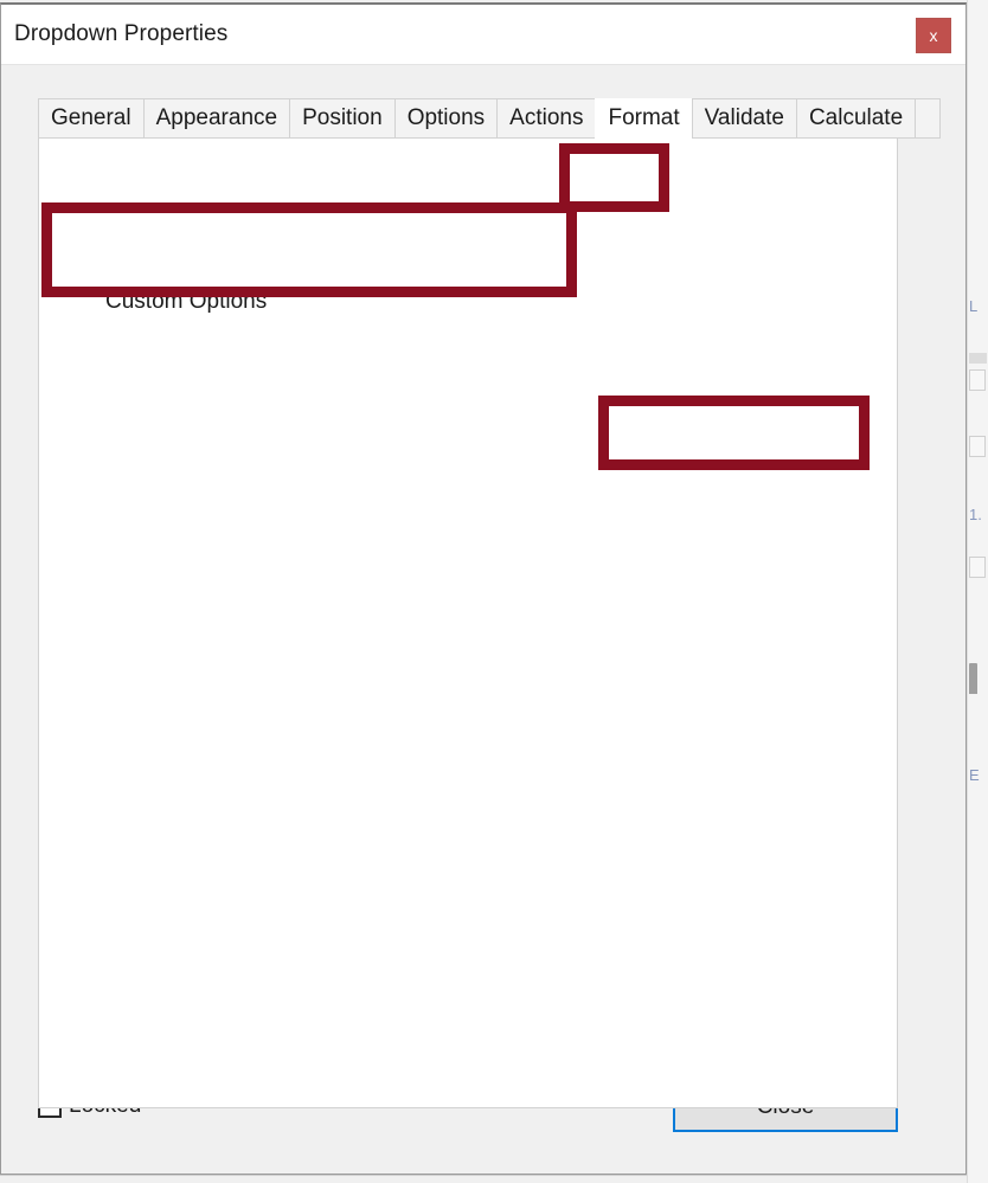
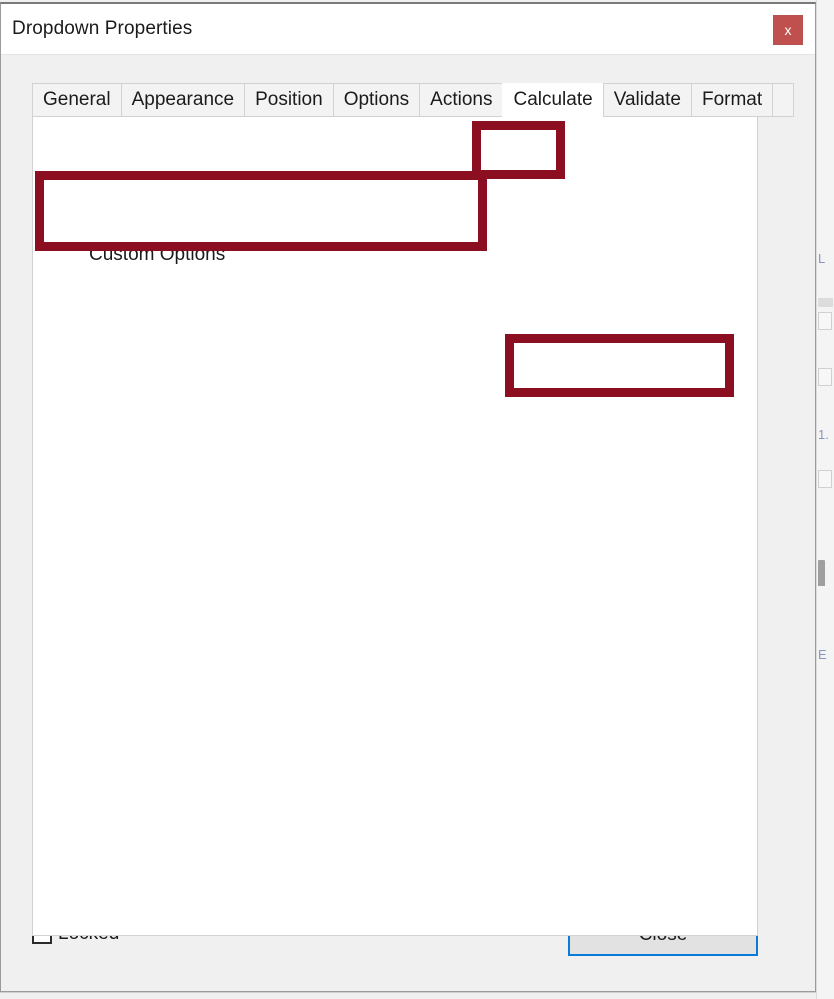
  L
  1.
  E
  Dropdown Properties
  x
  General
  Appearance
  Position
  Options
  Actions
- Format
+ Calculate
  Validate
- Calculate
+ Format
  Custom Options
